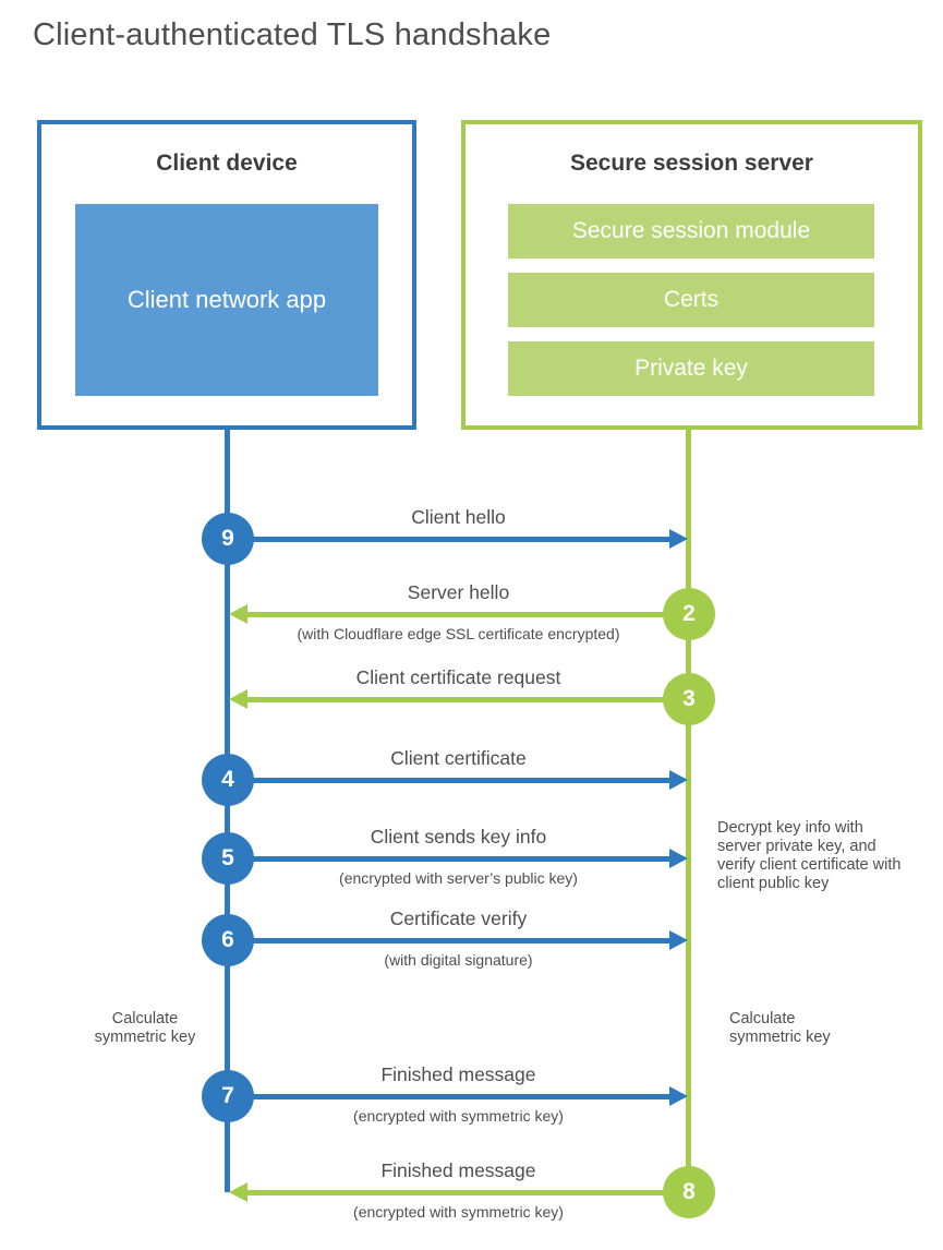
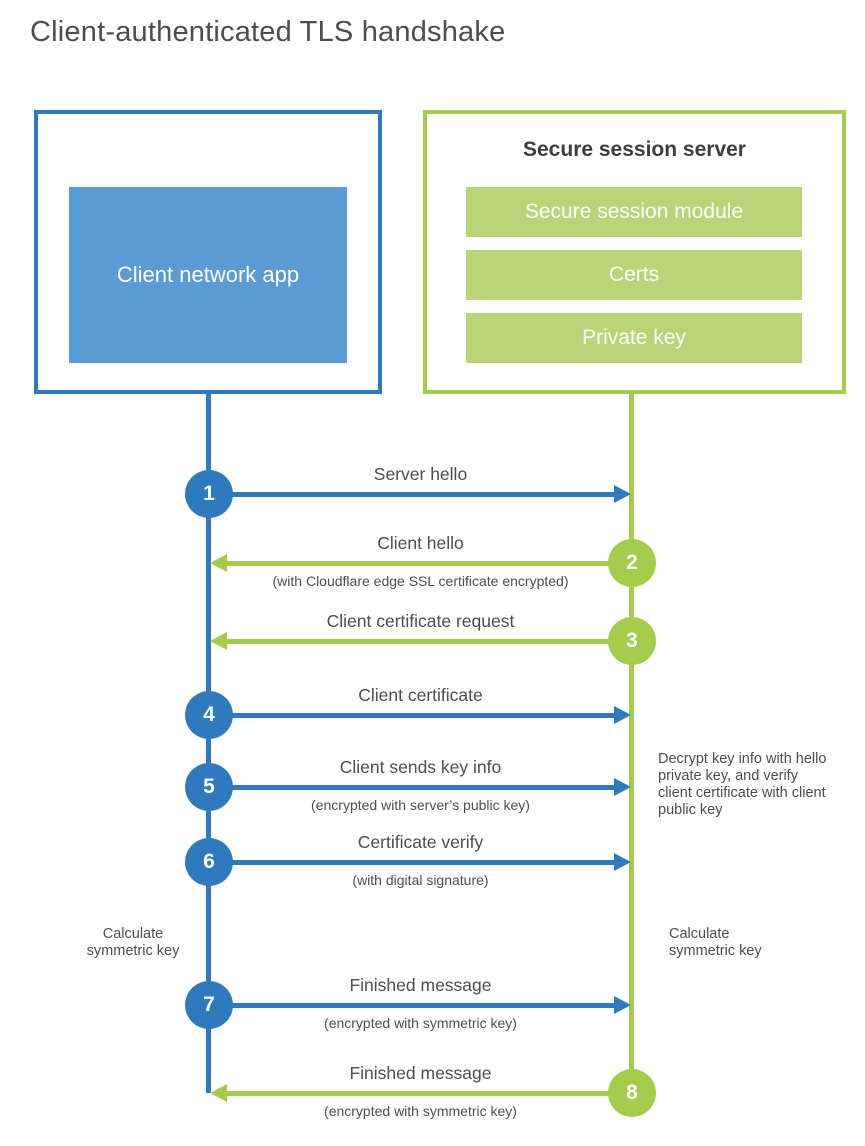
  Client-authenticated TLS handshake
- Client device
  Client network app
  Secure session server
  Secure session module
  Certs
  Private key
- 9
+ 1
- Client hello
+ Server hello
  2
- Server hello
+ Client hello
  (with Cloudflare edge SSL certificate encrypted)
  3
  Client certificate request
  4
  Client certificate
  5
  Client sends key info
  (encrypted with server’s public key)
  6
  Certificate verify
  (with digital signature)
  7
  Finished message
  (encrypted with symmetric key)
  8
  Finished message
  (encrypted with symmetric key)
- Decrypt key info with server private key, and verify client certificate with client public key
+ Decrypt key info with hello private key, and verify client certificate with client public key
  Calculate symmetric key
  Calculate symmetric key
